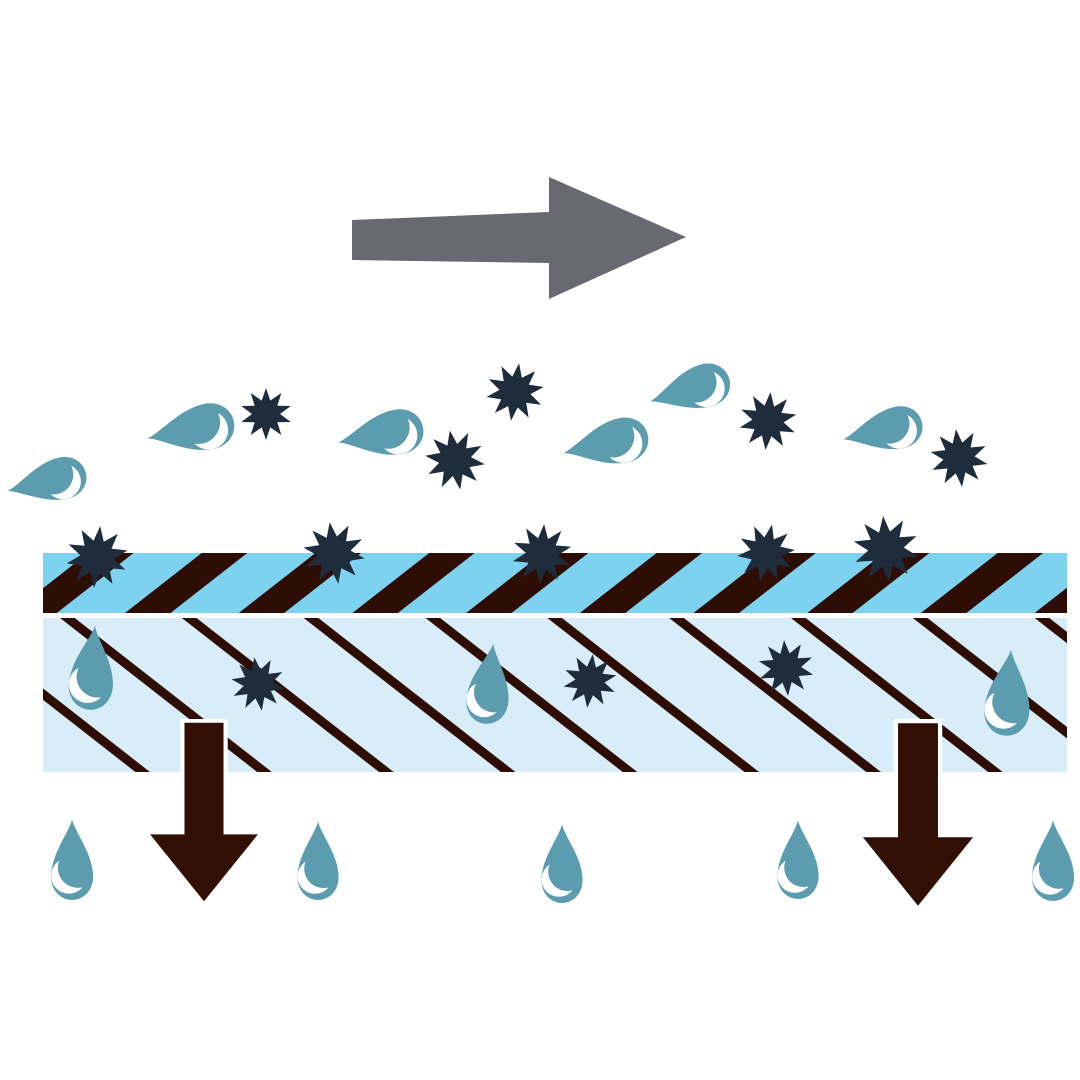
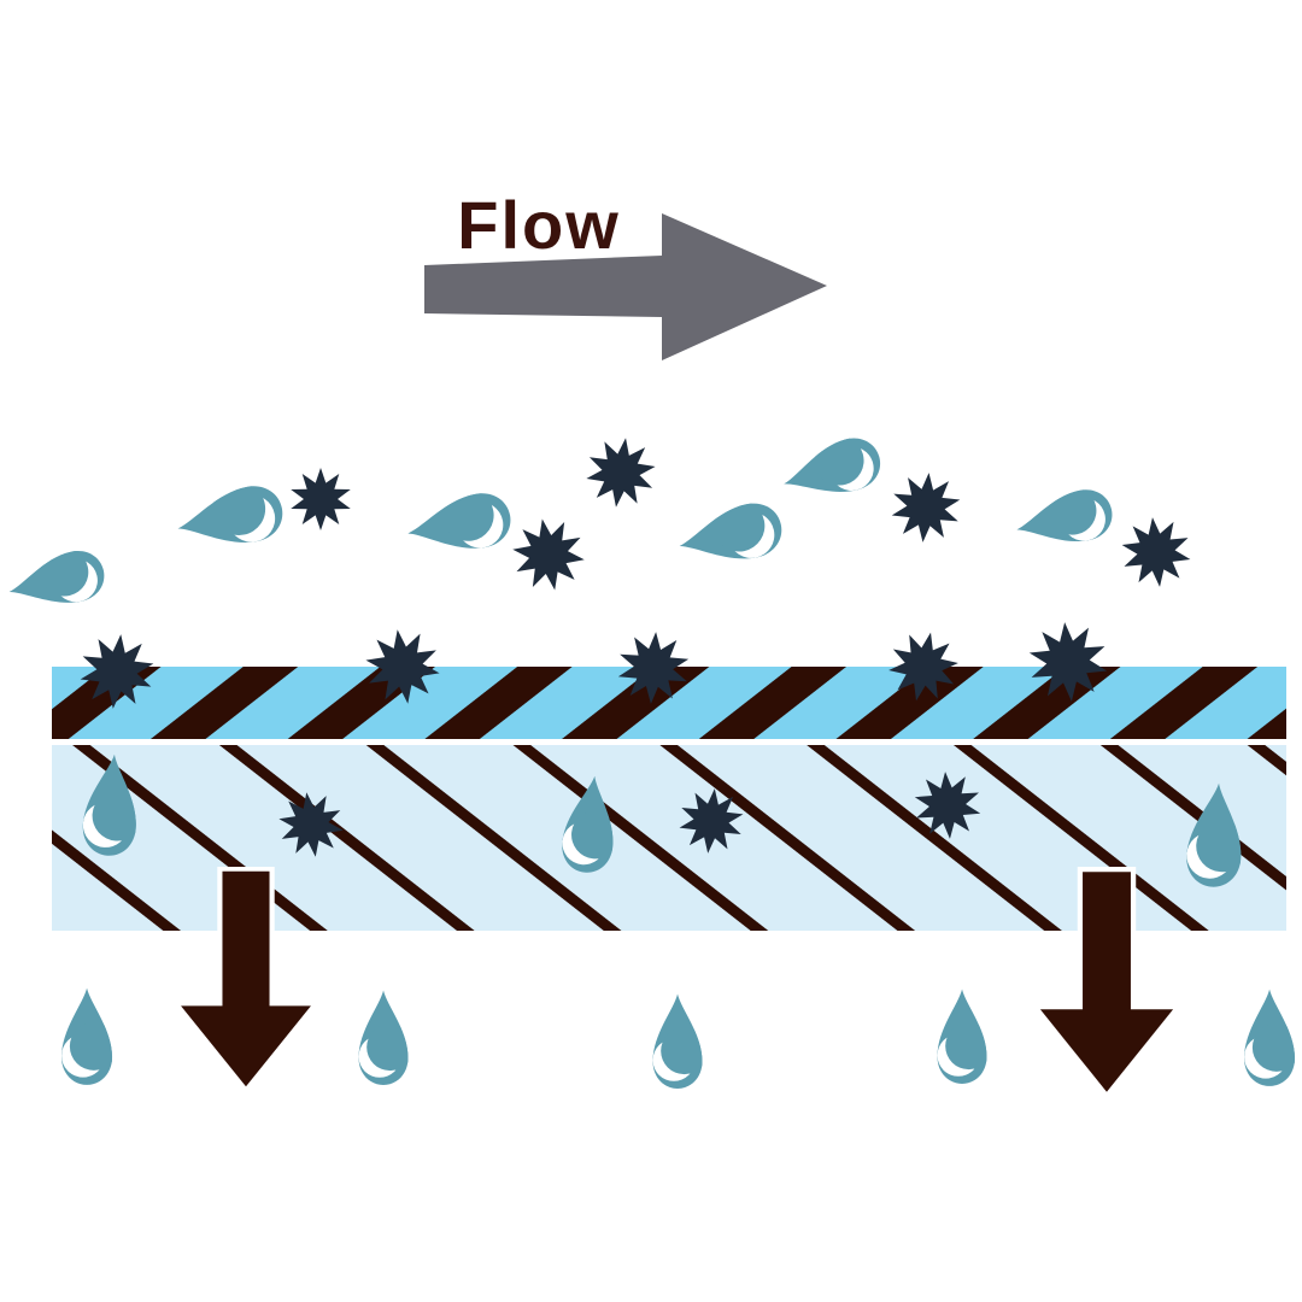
+ Flow
